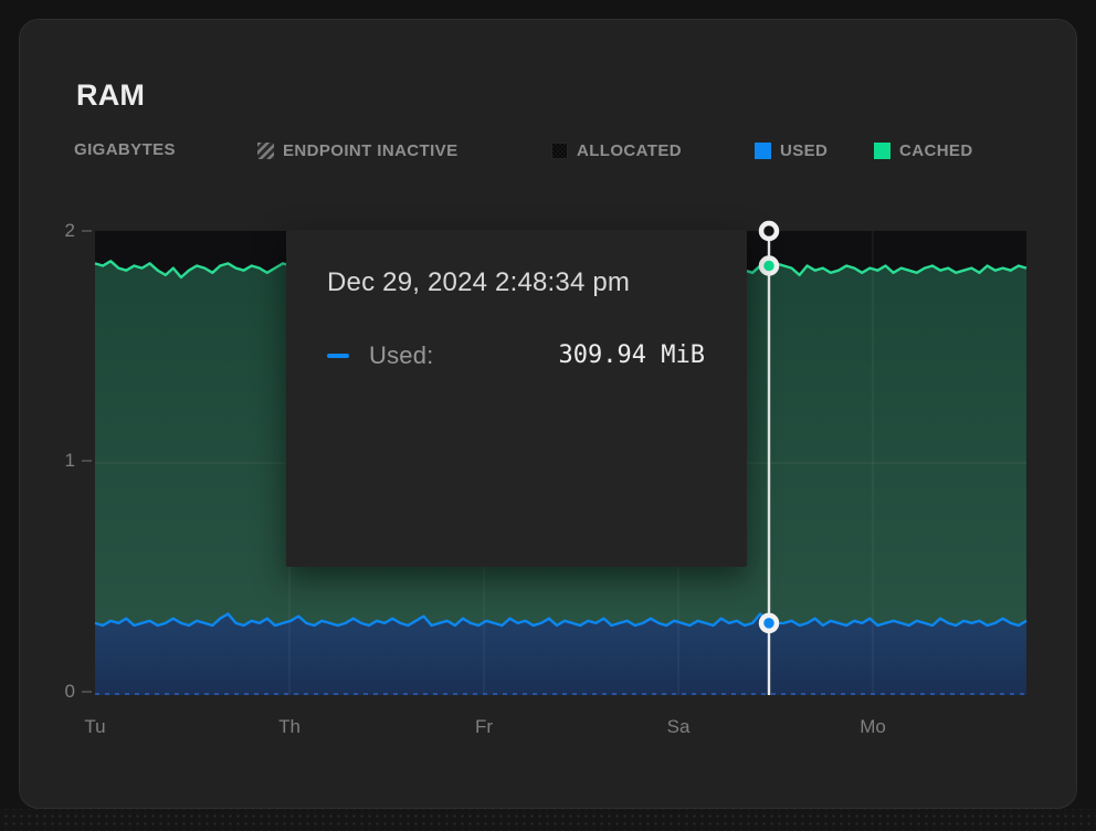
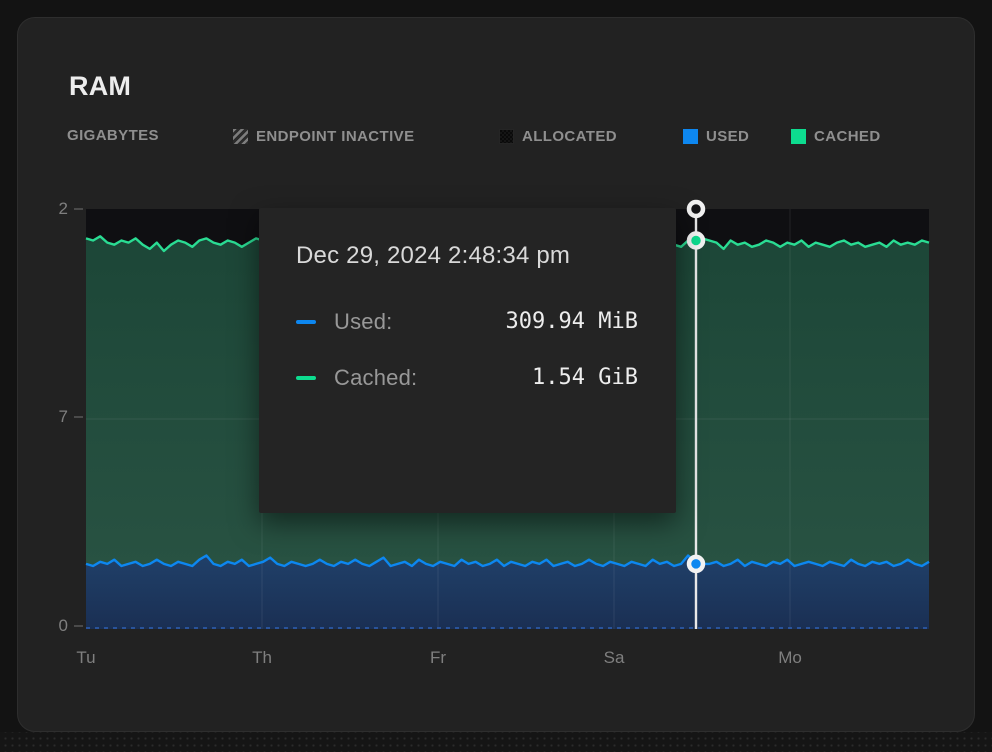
  RAM
  GIGABYTES
  ENDPOINT INACTIVE
  ALLOCATED
  USED
  CACHED
  2
- 1
+ 7
  0
  Tu
  Th
  Fr
  Sa
  Mo
  Dec 29, 2024 2:48:34 pm
  Used:
  309.94 MiB
+ Cached:
+ 1.54 GiB
